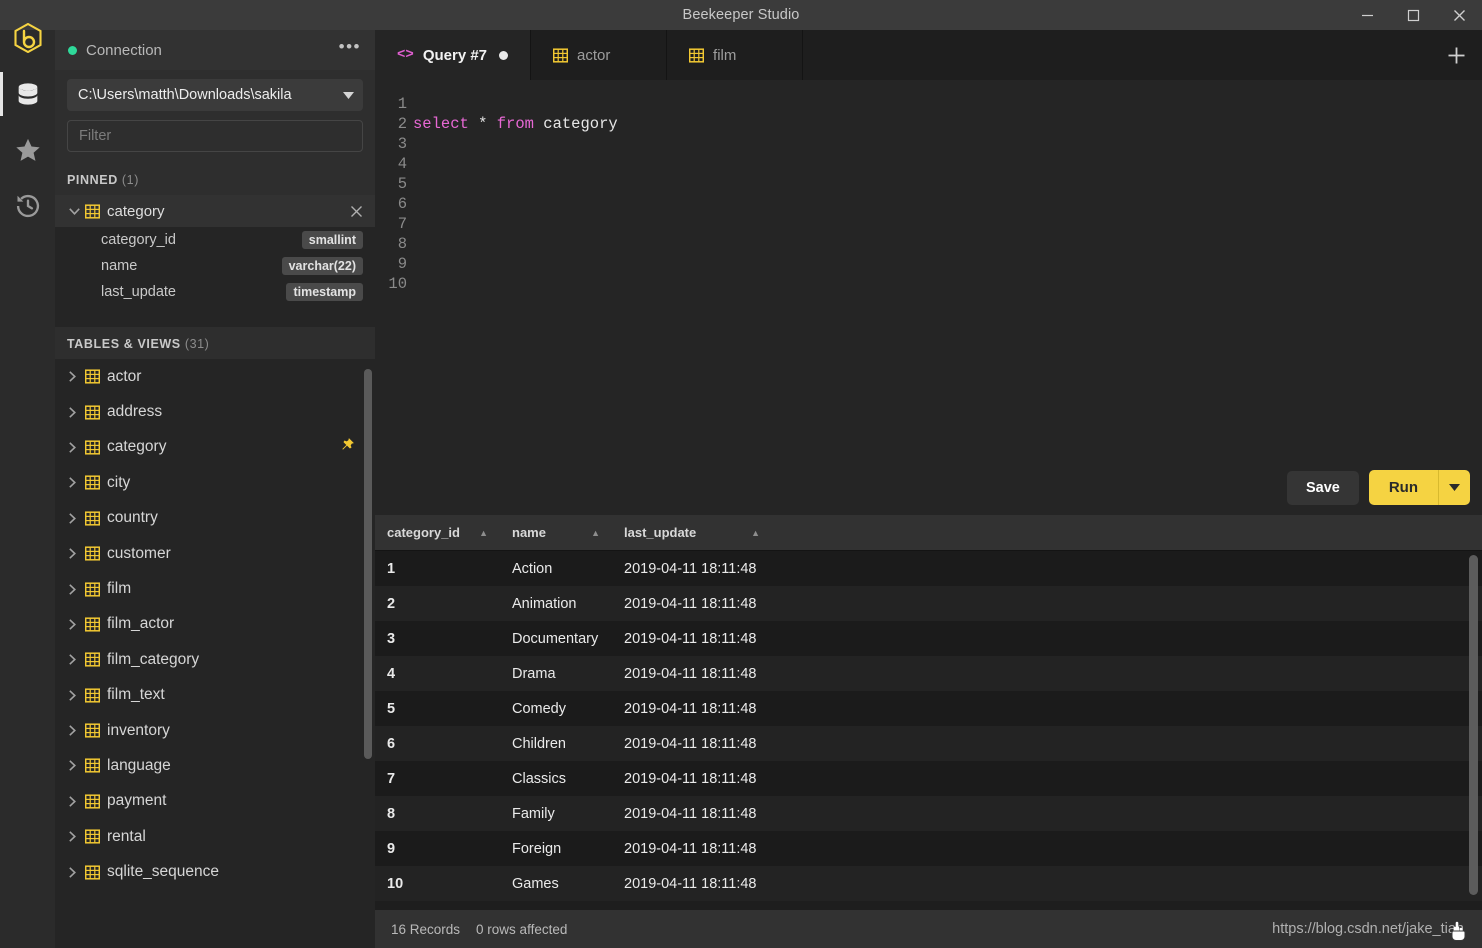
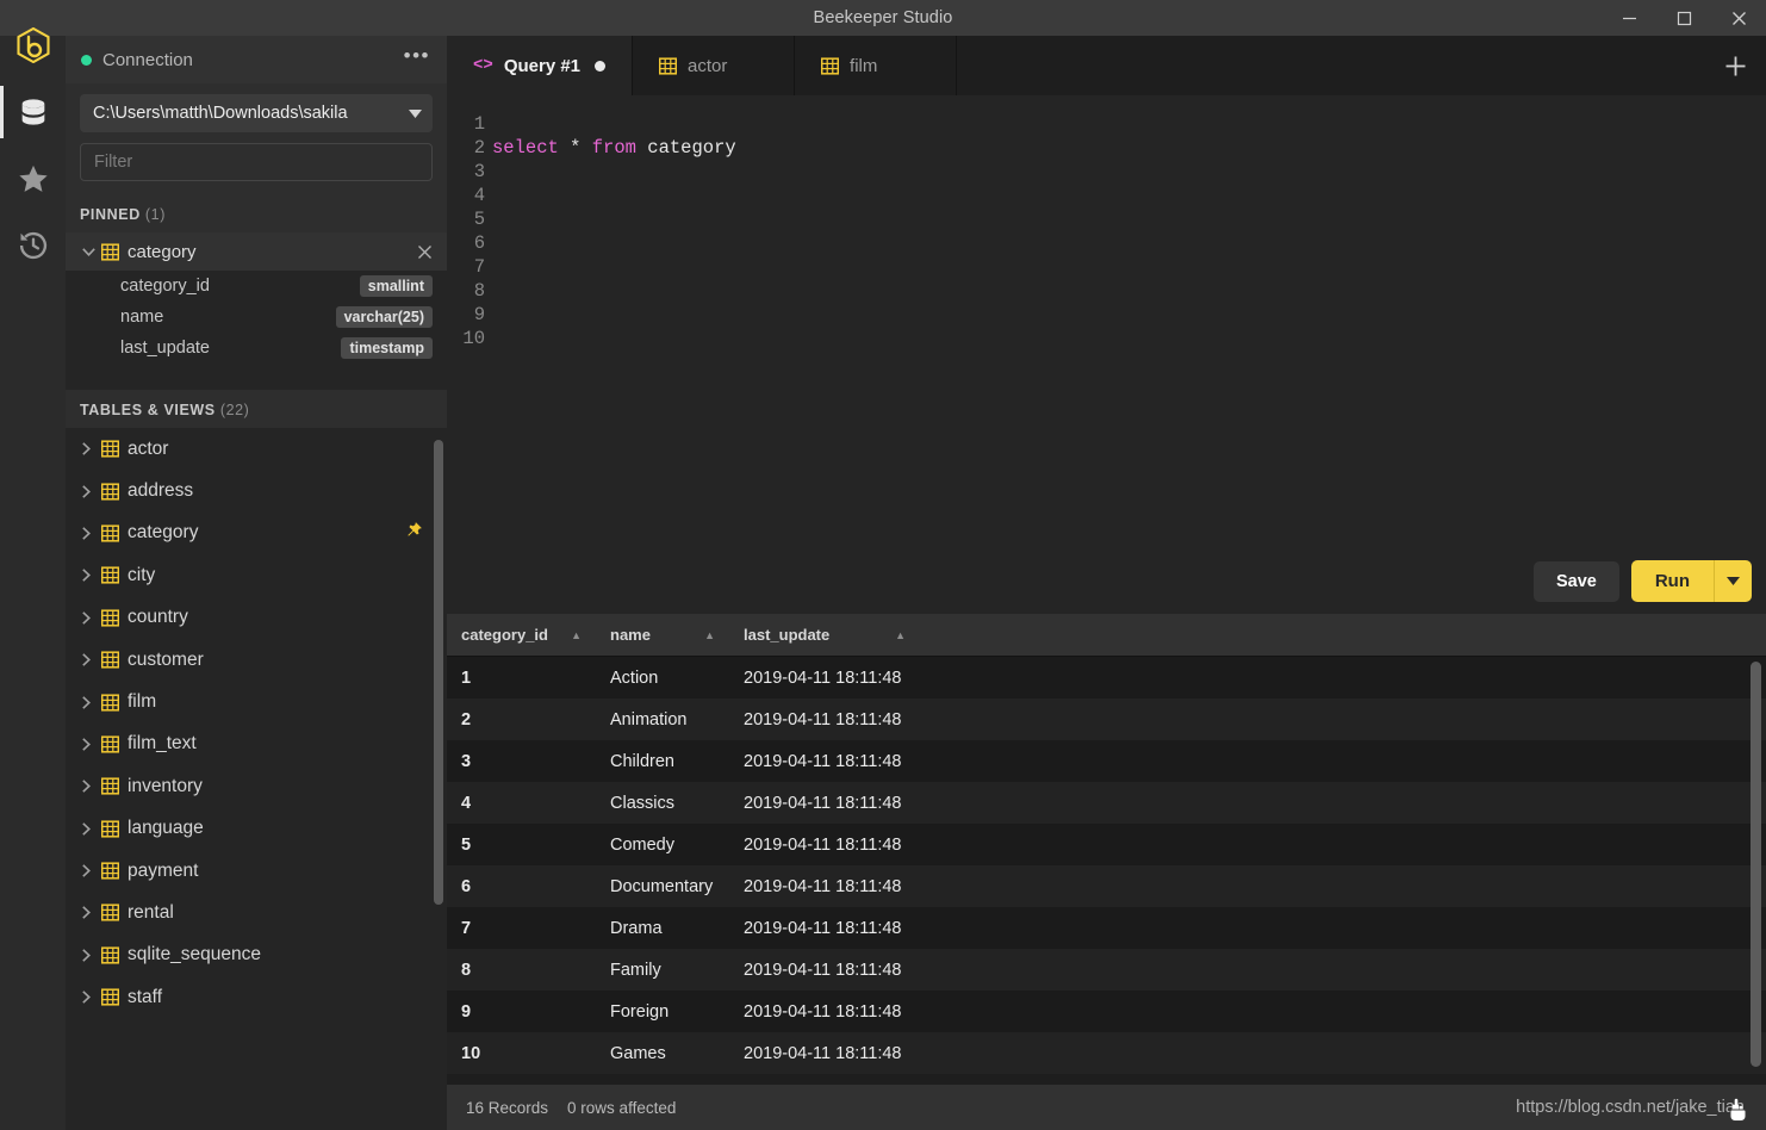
  Beekeeper Studio
  Connection
  •••
  C:\Users\matth\Downloads\sakila
  Filter
  PINNED (1)
  category
  category_id
  smallint
  name
- varchar(22)
+ varchar(25)
  last_update
  timestamp
- TABLES & VIEWS (31)
+ TABLES & VIEWS (22)
  actor
  address
  category
  city
  country
  customer
  film
- film_actor
- film_category
  film_text
  inventory
  language
  payment
  rental
  sqlite_sequence
+ staff
  <>
- Query #7
+ Query #1
  actor
  film
  1
  2
  3
  4
  5
  6
  7
  8
  9
  10
  select * from category
  Save
  Run
  category_id
  ▲
  name
  ▲
  last_update
  ▲
  1
  Action
  2019-04-11 18:11:48
  2
  Animation
  2019-04-11 18:11:48
  3
- Documentary
+ Children
  2019-04-11 18:11:48
  4
- Drama
+ Classics
  2019-04-11 18:11:48
  5
  Comedy
  2019-04-11 18:11:48
  6
- Children
+ Documentary
  2019-04-11 18:11:48
  7
- Classics
+ Drama
  2019-04-11 18:11:48
  8
  Family
  2019-04-11 18:11:48
  9
  Foreign
  2019-04-11 18:11:48
  10
  Games
  2019-04-11 18:11:48
  16 Records
  0 rows affected
  https://blog.csdn.net/jake_tia
